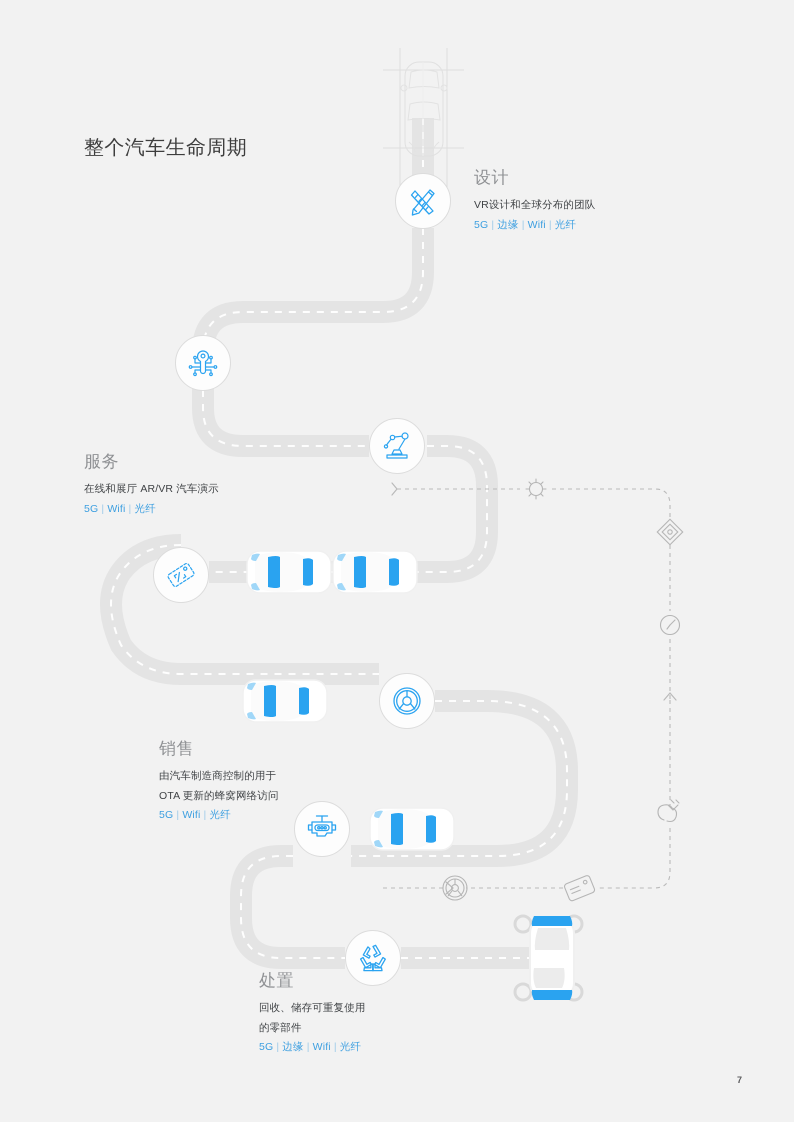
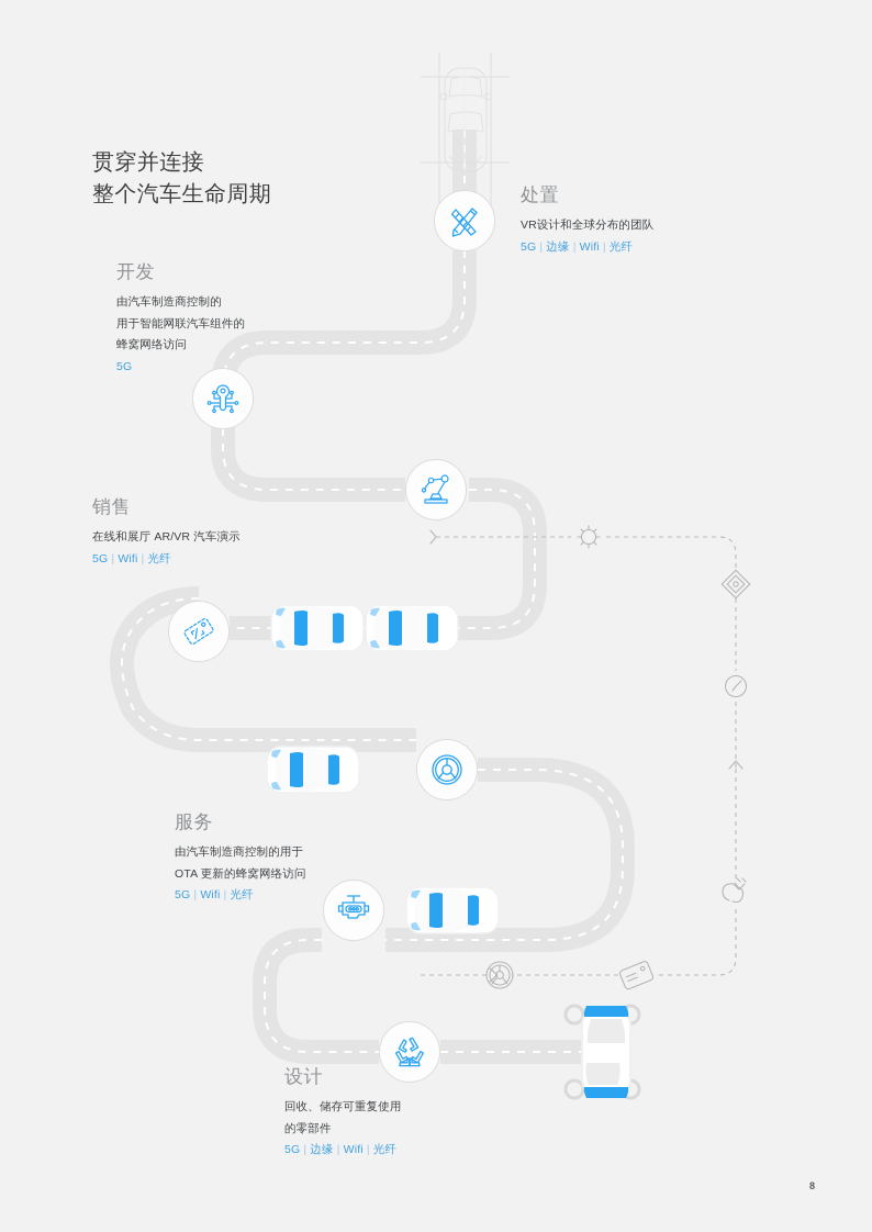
+ 贯穿并连接
  整个汽车生命周期
- 设计
+ 处置
  VR设计和全球分布的团队
  5G | 边缘 | Wifi | 光纤
+ 开发
+ 由汽车制造商控制的
+ 用于智能网联汽车组件的
+ 蜂窝网络访问
+ 5G
- 服务
+ 销售
  在线和展厅 AR/VR 汽车演示
  5G | Wifi | 光纤
- 销售
+ 服务
  由汽车制造商控制的用于
  OTA 更新的蜂窝网络访问
  5G | Wifi | 光纤
- 处置
+ 设计
  回收、储存可重复使用
  的零部件
  5G | 边缘 | Wifi | 光纤
- 7
+ 8
